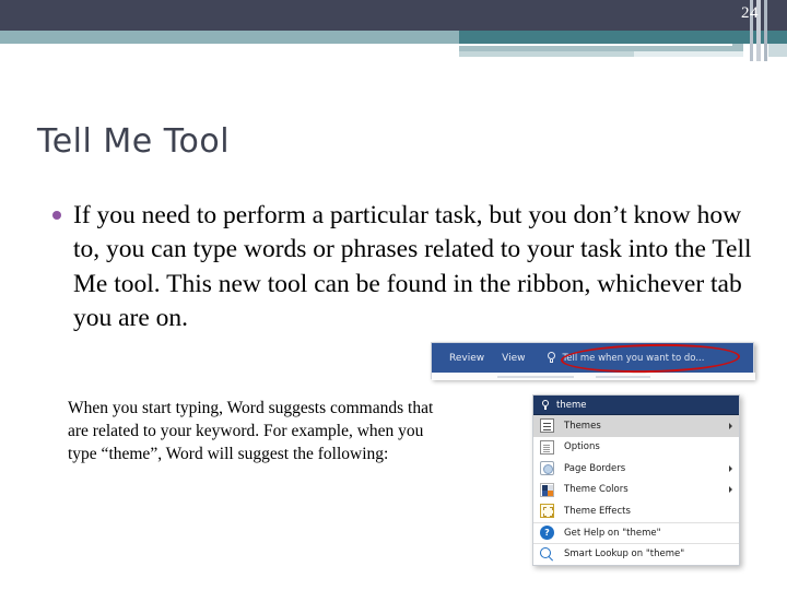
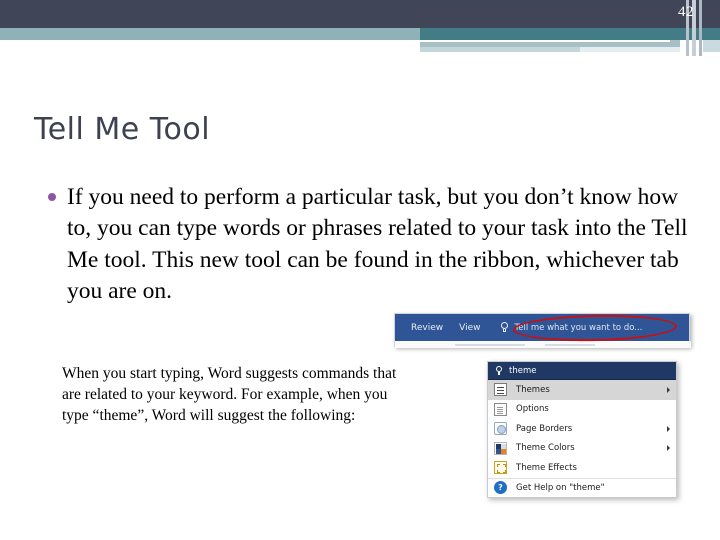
- 24
+ 42
  Tell Me Tool
  If you need to perform a particular task, but you don’t know how to, you can type words or phrases related to your task into the Tell Me tool. This new tool can be found in the ribbon, whichever tab you are on.
  When you start typing, Word suggests commands that are related to your keyword. For example, when you type “theme”, Word will suggest the following:
  Review
  View
- Tell me when you want to do...
+ Tell me what you want to do...
  theme
  Themes
  Options
  Page Borders
  Theme Colors
  Theme Effects
  ?
  Get Help on "theme"
- Smart Lookup on "theme"
